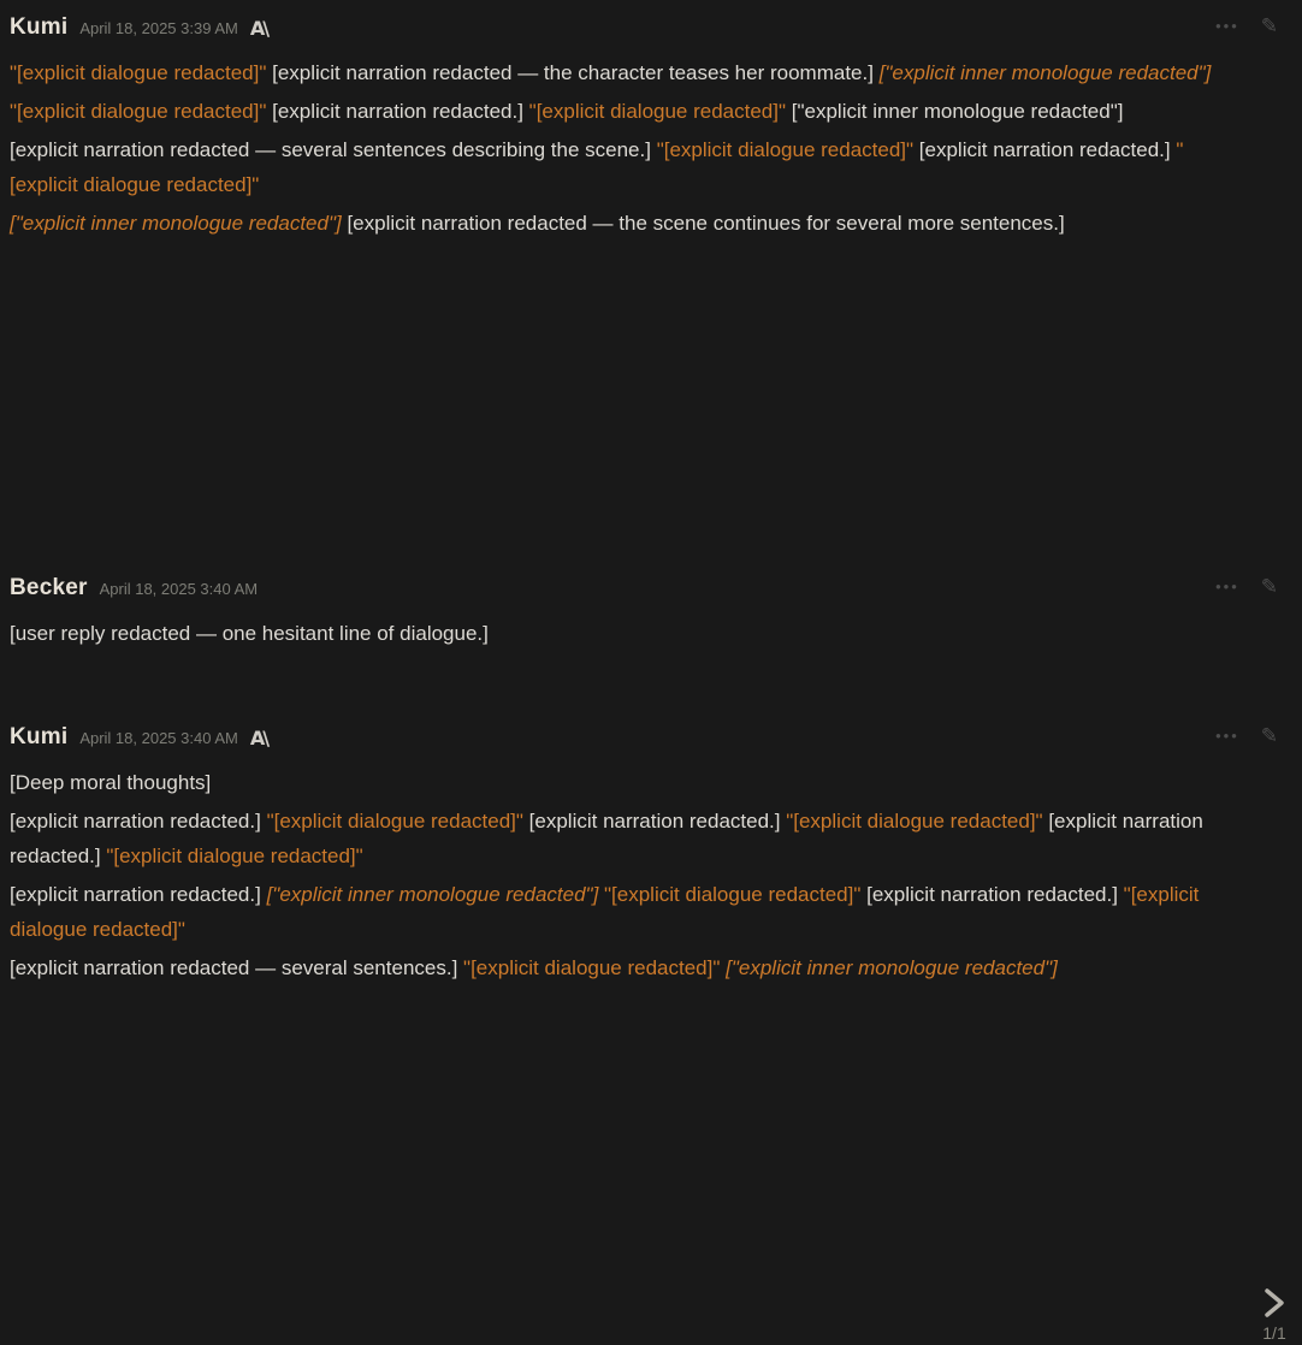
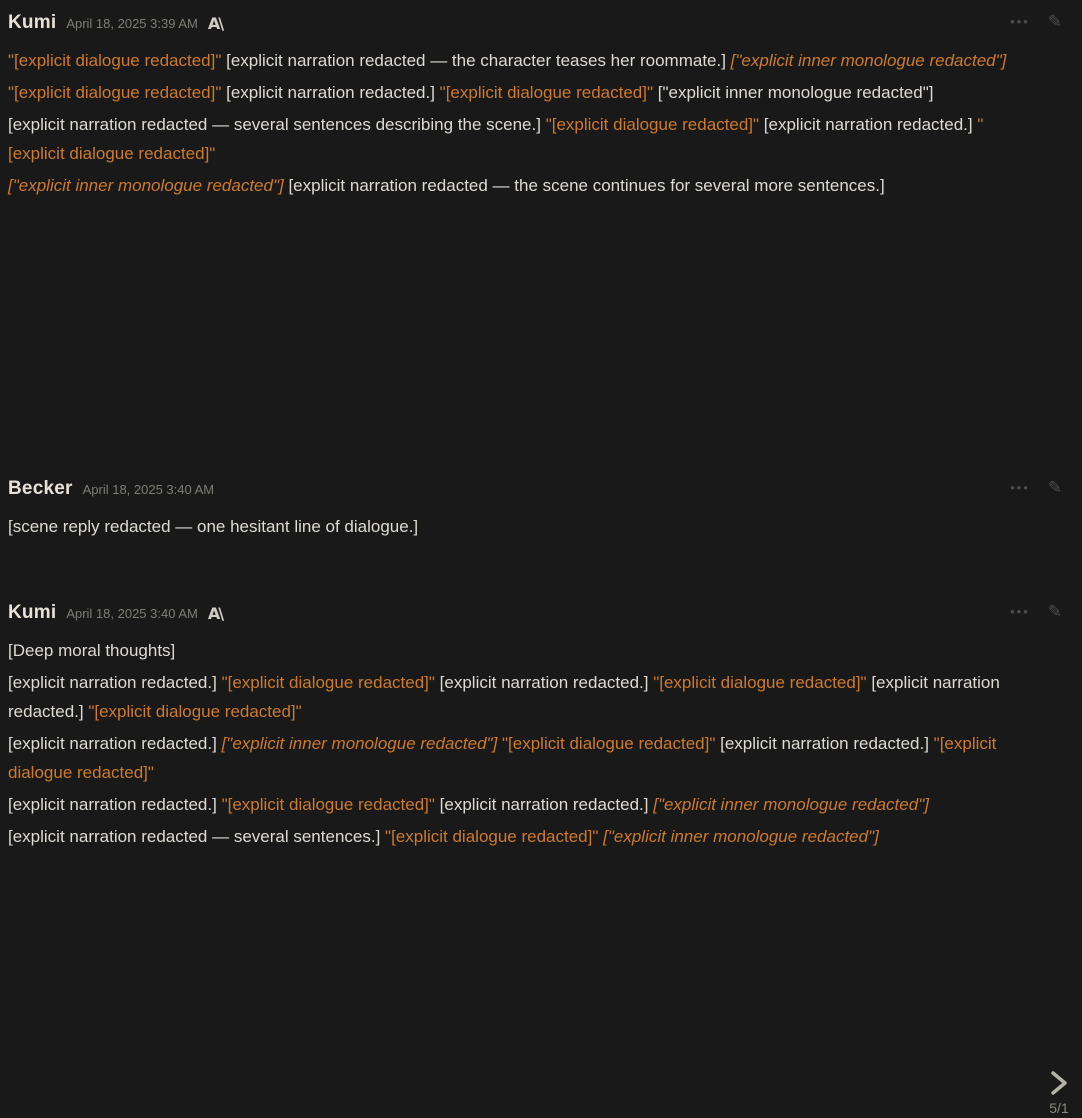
  Kumi
  April 18, 2025 3:39 AM
  A\
  •••
  ✎
  "[explicit dialogue redacted]" [explicit narration redacted — the character teases her roommate.] ["explicit inner monologue redacted"]
  "[explicit dialogue redacted]" [explicit narration redacted.] "[explicit dialogue redacted]" ["explicit inner monologue redacted"]
  [explicit narration redacted — several sentences describing the scene.] "[explicit dialogue redacted]" [explicit narration redacted.] "[explicit dialogue redacted]"
  ["explicit inner monologue redacted"] [explicit narration redacted — the scene continues for several more sentences.]
  Becker
  April 18, 2025 3:40 AM
  •••
  ✎
- [user reply redacted — one hesitant line of dialogue.]
+ [scene reply redacted — one hesitant line of dialogue.]
  Kumi
  April 18, 2025 3:40 AM
  A\
  •••
  ✎
  [Deep moral thoughts]
  [explicit narration redacted.] "[explicit dialogue redacted]" [explicit narration redacted.] "[explicit dialogue redacted]" [explicit narration redacted.] "[explicit dialogue redacted]"
  [explicit narration redacted.] ["explicit inner monologue redacted"] "[explicit dialogue redacted]" [explicit narration redacted.] "[explicit dialogue redacted]"
+ [explicit narration redacted.] "[explicit dialogue redacted]" [explicit narration redacted.] ["explicit inner monologue redacted"]
  [explicit narration redacted — several sentences.] "[explicit dialogue redacted]" ["explicit inner monologue redacted"]
- 1/1
+ 5/1
